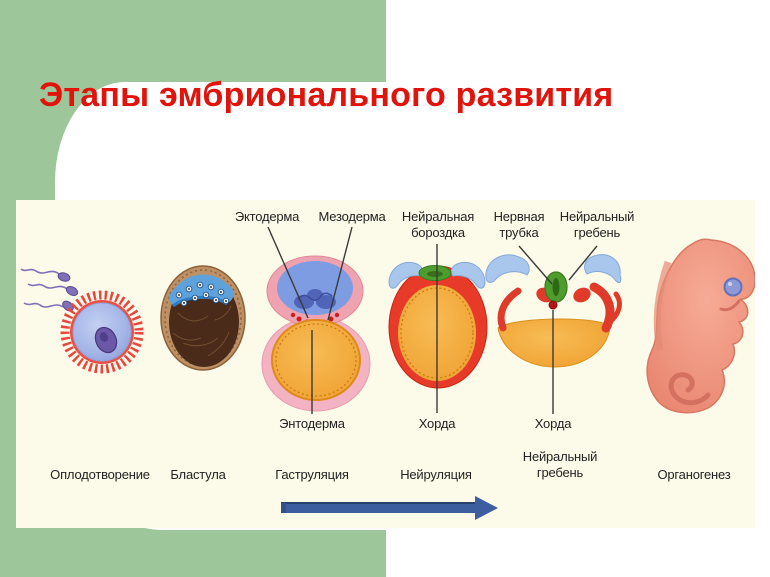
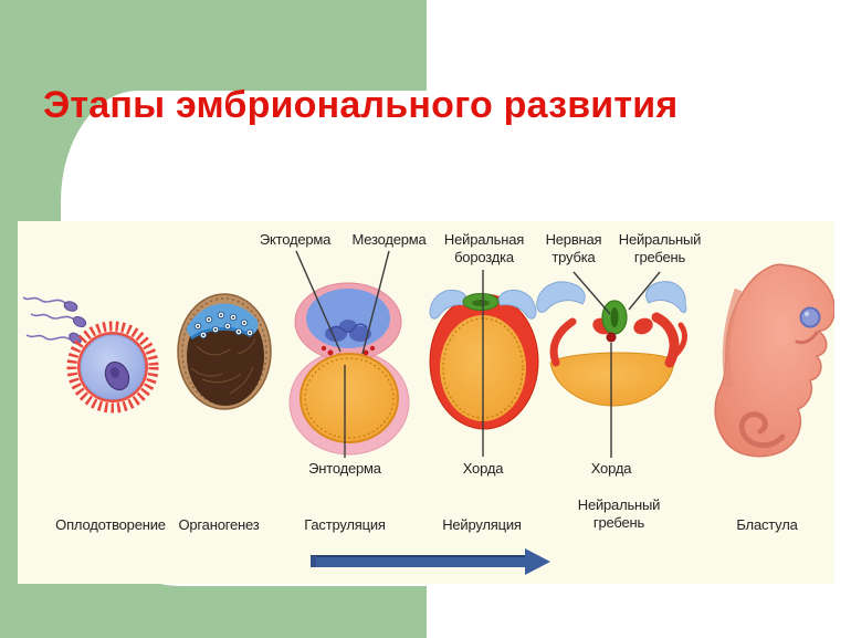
  Этапы эмбрионального развития
  Эктодерма
  Мезодерма
  Нейральная бороздка
  Нервная трубка
  Нейральный гребень
  Энтодерма
  Хорда
  Хорда
  Оплодотворение
- Бластула
+ Органогенез
  Гаструляция
  Нейруляция
  Нейральный гребень
- Органогенез
+ Бластула
